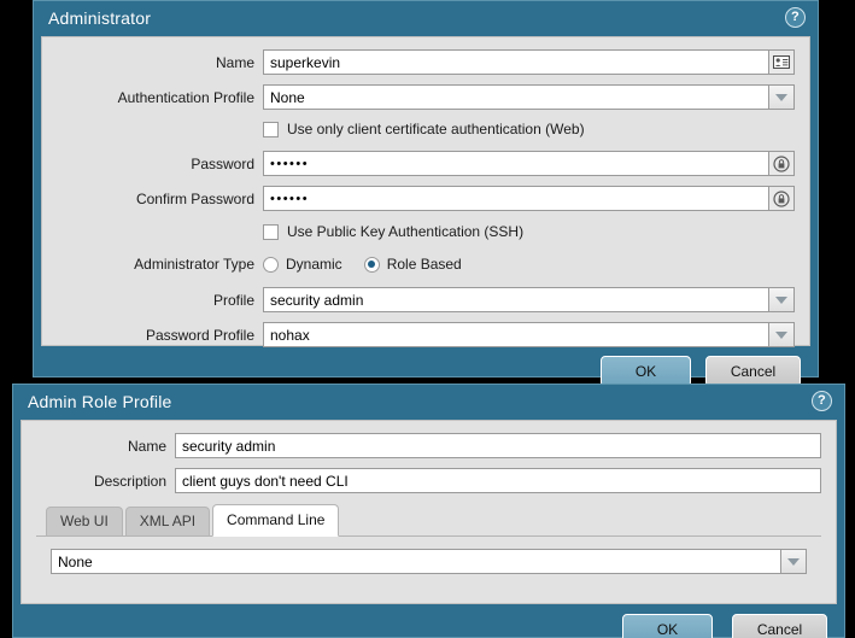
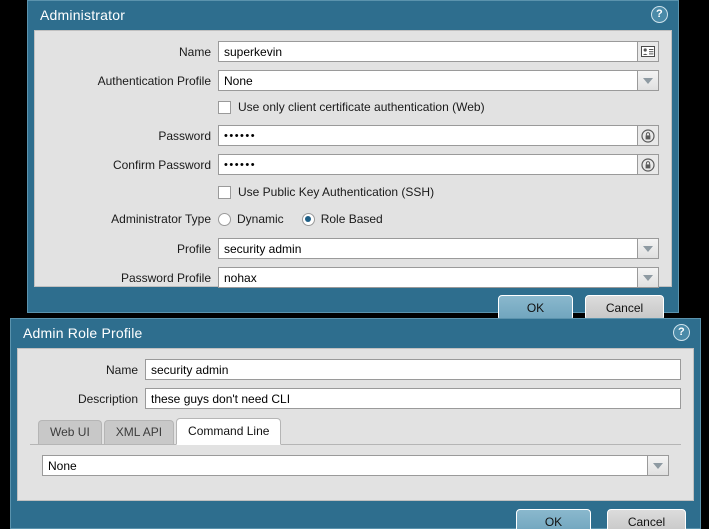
  Administrator
  ?
  Name
  superkevin
  Authentication Profile
  None
  Use only client certificate authentication (Web)
  Password
  ••••••
  Confirm Password
  ••••••
  Use Public Key Authentication (SSH)
  Administrator Type
  Dynamic
  Role Based
  Profile
  security admin
  Password Profile
  nohax
  OK
  Cancel
  Admin Role Profile
  ?
  Name
  security admin
  Description
- client guys don't need CLI
+ these guys don't need CLI
  Web UI
  XML API
  Command Line
  None
  OK
  Cancel
